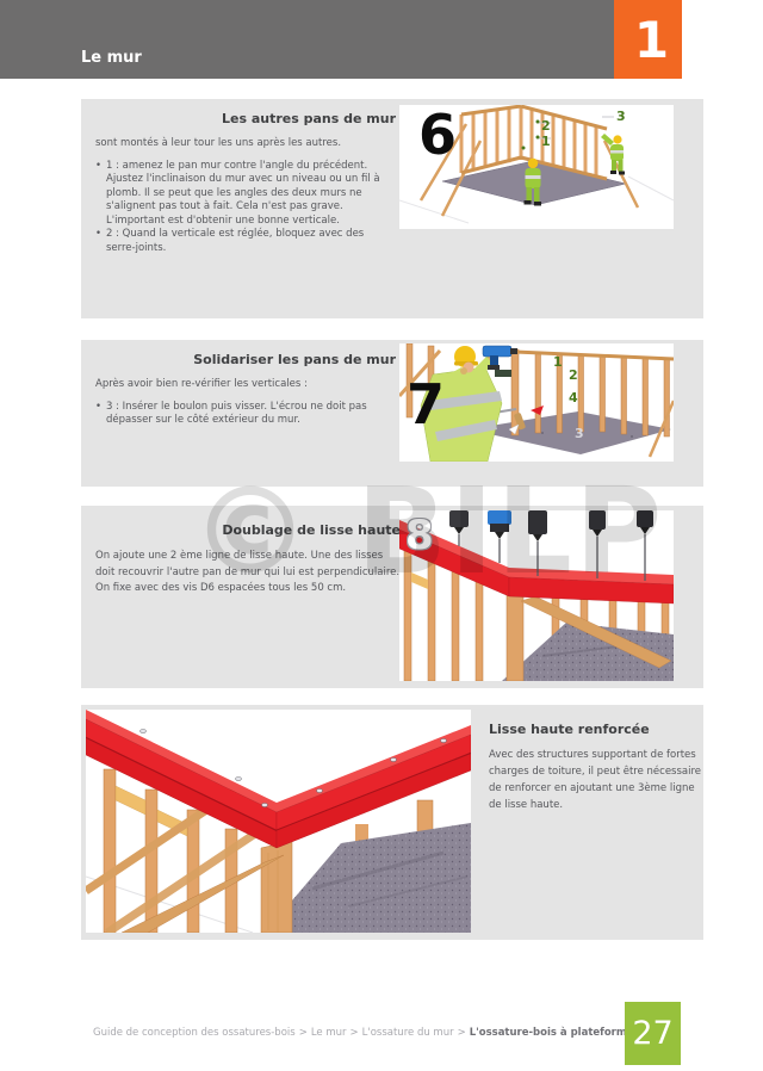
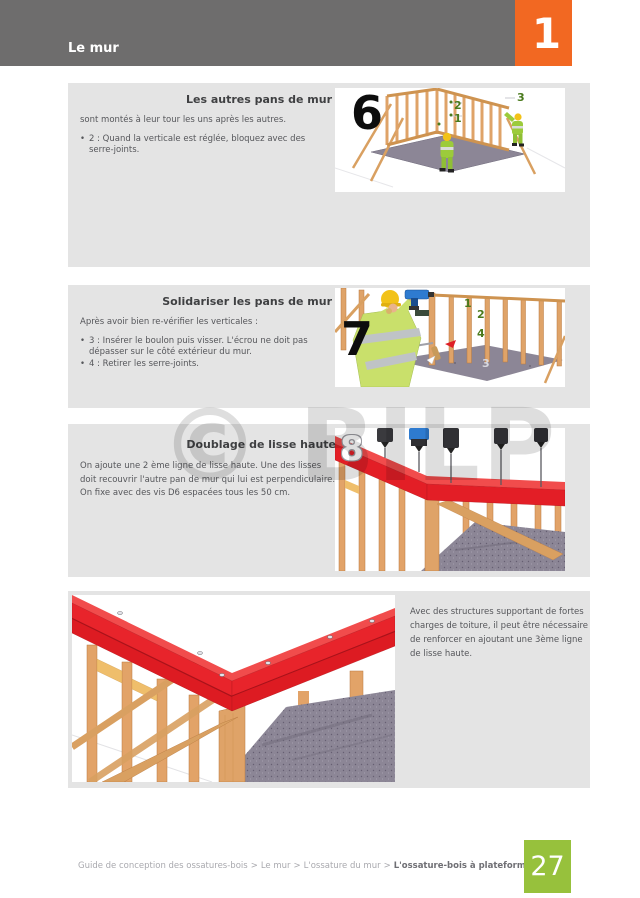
  Le mur
  1
  Les autres pans de mur
  sont montés à leur tour les uns après les autres.
- 1 : amenez le pan mur contre l'angle du précédent. Ajustez l'inclinaison du mur avec un niveau ou un fil à plomb. Il se peut que les angles des deux murs ne s'alignent pas tout à fait. Cela n'est pas grave. L'important est d'obtenir une bonne verticale.
  2 : Quand la verticale est réglée, bloquez avec des serre-joints.
  6
  1
  2
  3
  Solidariser les pans de mur
  Après avoir bien re-vérifier les verticales :
  3 : Insérer le boulon puis visser. L'écrou ne doit pas dépasser sur le côté extérieur du mur.
+ 4 : Retirer les serre-joints.
  7
  1
  2
  4
  3
  Doublage de lisse haute
  On ajoute une 2 ème ligne de lisse haute. Une des lisses doit recouvrir l'autre pan de mur qui lui est perpendiculaire. On fixe avec des vis D6 espacées tous les 50 cm.
  8
- Lisse haute renforcée
  Avec des structures supportant de fortes charges de toiture, il peut être nécessaire de renforcer en ajoutant une 3ème ligne de lisse haute.
  © BILP
  Guide de conception des ossatures-bois > Le mur > L'ossature du mur > L'ossature-bois à plateform
  27
